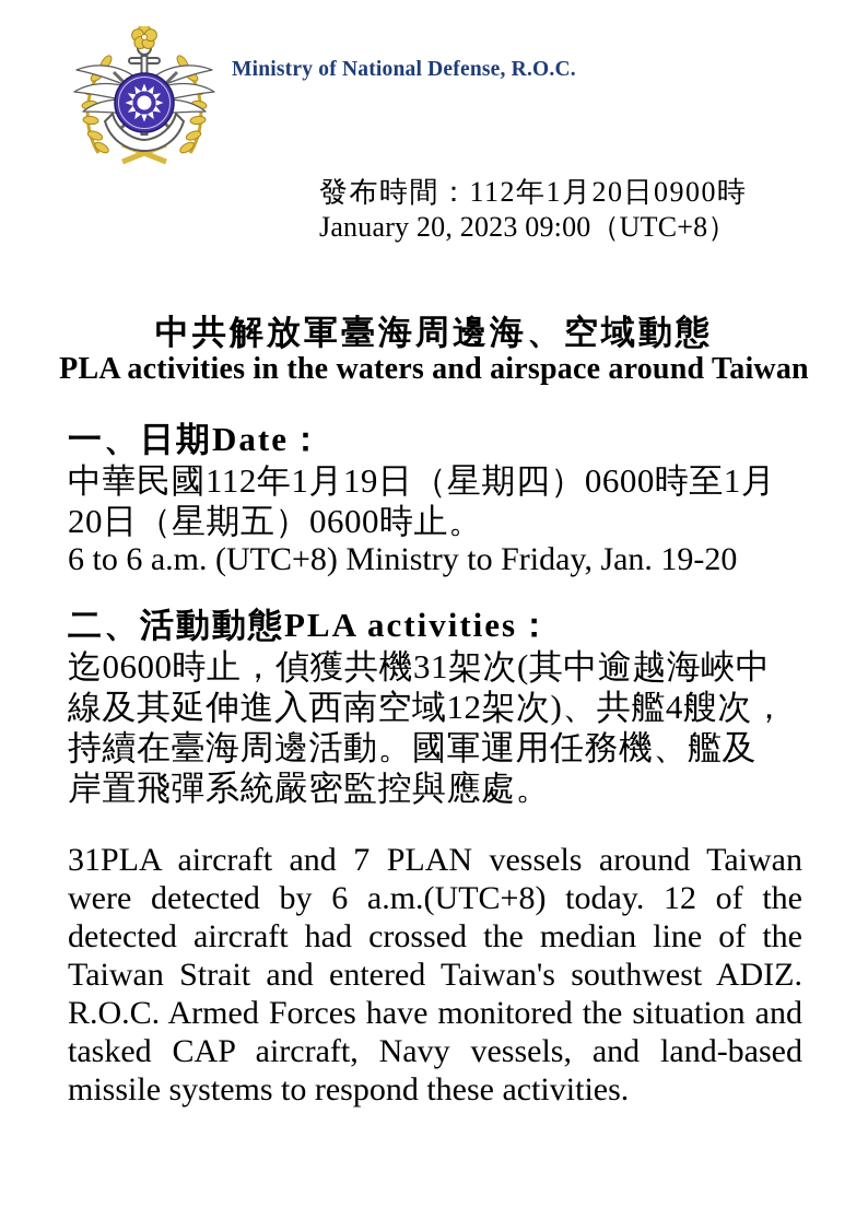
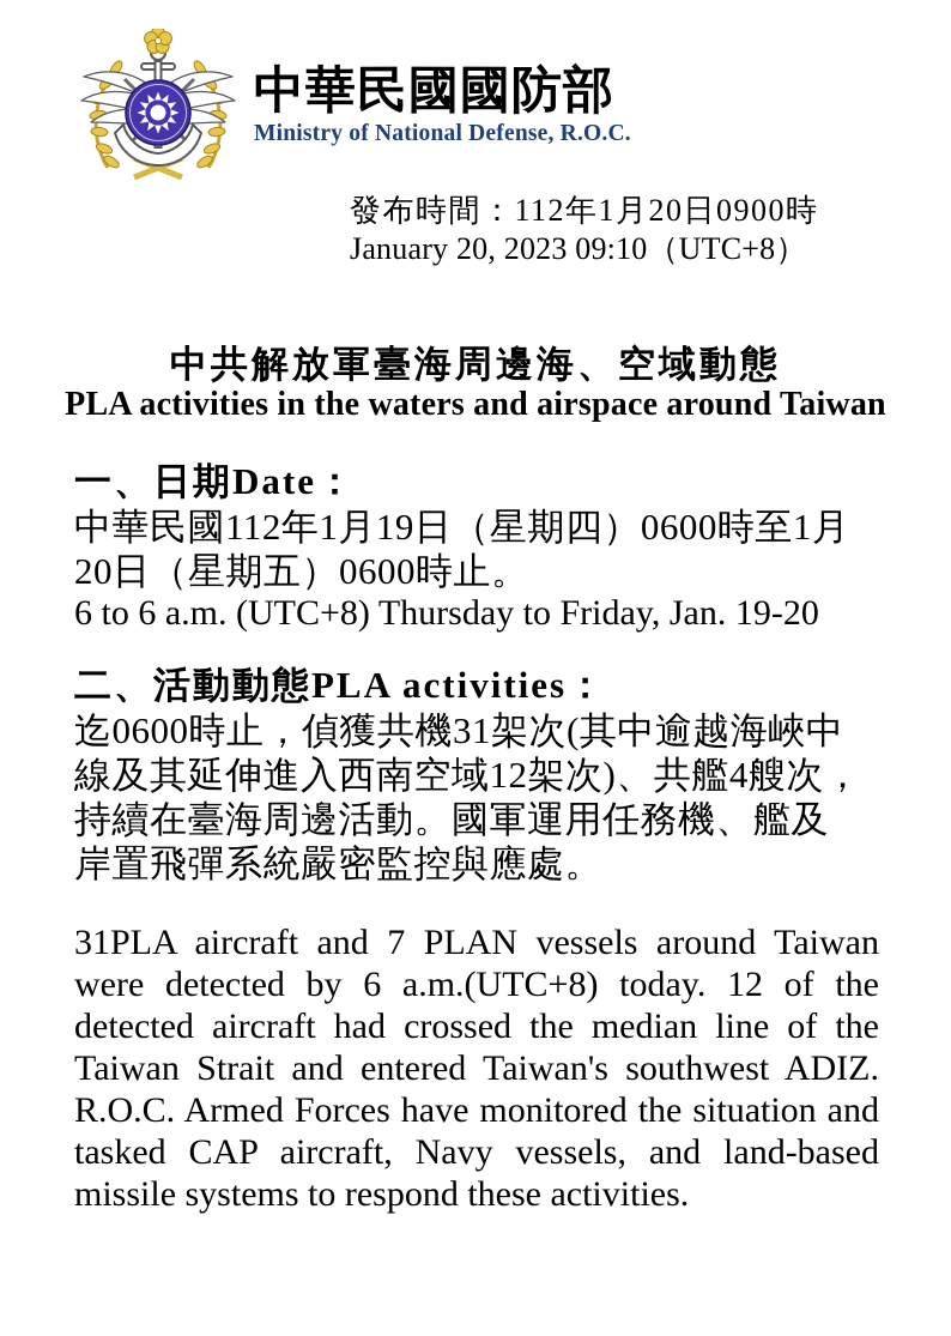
+ 中華民國國防部
  Ministry of National Defense, R.O.C.
  發布時間：112年1月20日0900時
- January 20, 2023 09:00（UTC+8）
+ January 20, 2023 09:10（UTC+8）
  中共解放軍臺海周邊海、空域動態
  PLA activities in the waters and airspace around Taiwan
  一、日期Date：
  中華民國112年1月19日（星期四）0600時至1月
  20日（星期五）0600時止。
- 6 to 6 a.m. (UTC+8) Ministry to Friday, Jan. 19-20
+ 6 to 6 a.m. (UTC+8) Thursday to Friday, Jan. 19-20
  二、活動動態PLA activities：
  迄0600時止，偵獲共機31架次(其中逾越海峽中
  線及其延伸進入西南空域12架次)、共艦4艘次，
  持續在臺海周邊活動。國軍運用任務機、艦及
  岸置飛彈系統嚴密監控與應處。
  31PLA aircraft and 7 PLAN vessels around Taiwan were detected by 6 a.m.(UTC+8) today. 12 of the detected aircraft had crossed the median line of the Taiwan Strait and entered Taiwan's southwest ADIZ. R.O.C. Armed Forces have monitored the situation and tasked CAP aircraft, Navy vessels, and land-based missile systems to respond these activities.
